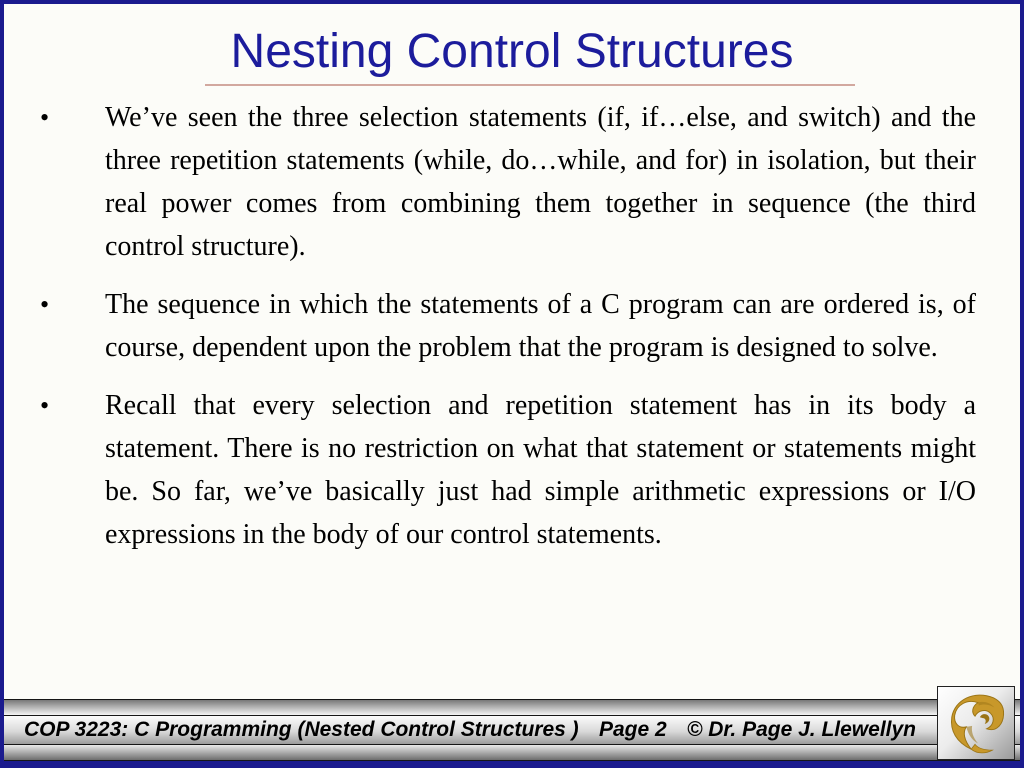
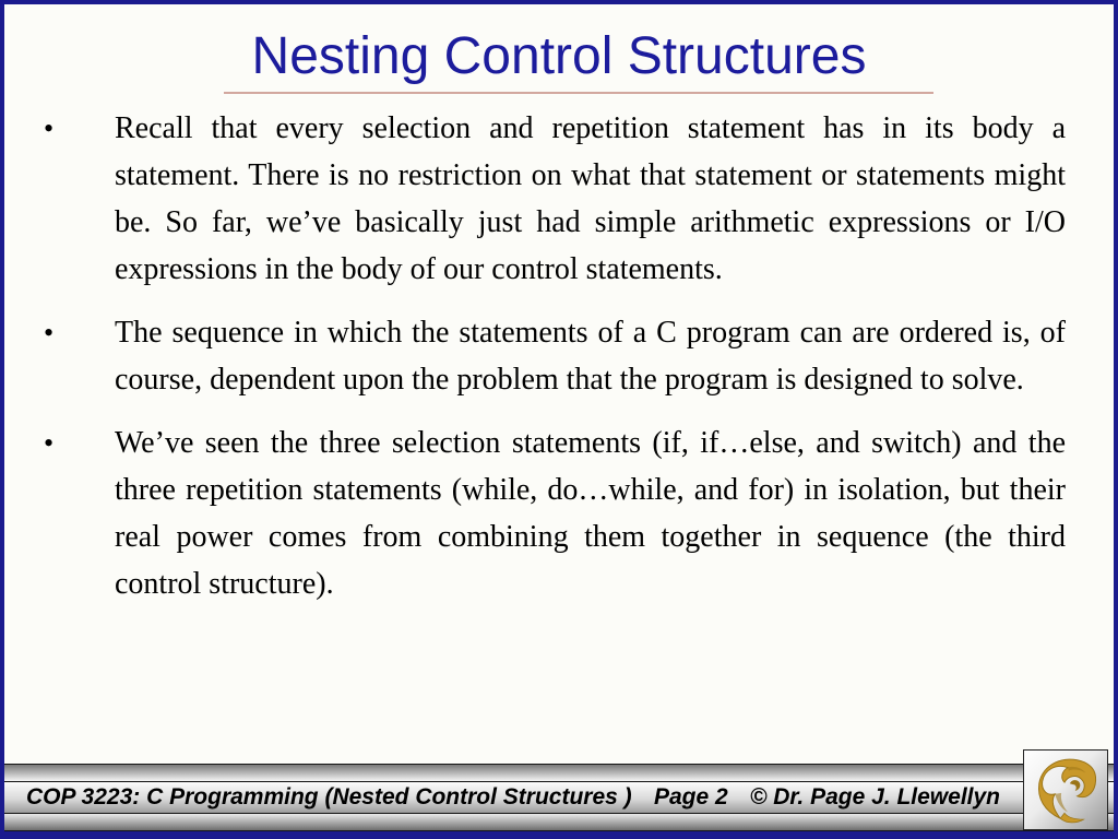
  Nesting Control Structures
  •
- We’ve seen the three selection statements (if, if…else, and switch) and the three repetition statements (while, do…while, and for) in isolation, but their real power comes from combining them together in sequence (the third control structure).
+ Recall that every selection and repetition statement has in its body a statement. There is no restriction on what that statement or statements might be. So far, we’ve basically just had simple arithmetic expressions or I/O expressions in the body of our control statements.
  •
  The sequence in which the statements of a C program can are ordered is, of course, dependent upon the problem that the program is designed to solve.
  •
- Recall that every selection and repetition statement has in its body a statement. There is no restriction on what that statement or statements might be. So far, we’ve basically just had simple arithmetic expressions or I/O expressions in the body of our control statements.
+ We’ve seen the three selection statements (if, if…else, and switch) and the three repetition statements (while, do…while, and for) in isolation, but their real power comes from combining them together in sequence (the third control structure).
  COP 3223: C Programming (Nested Control Structures )
  Page 2
  © Dr. Page J. Llewellyn
